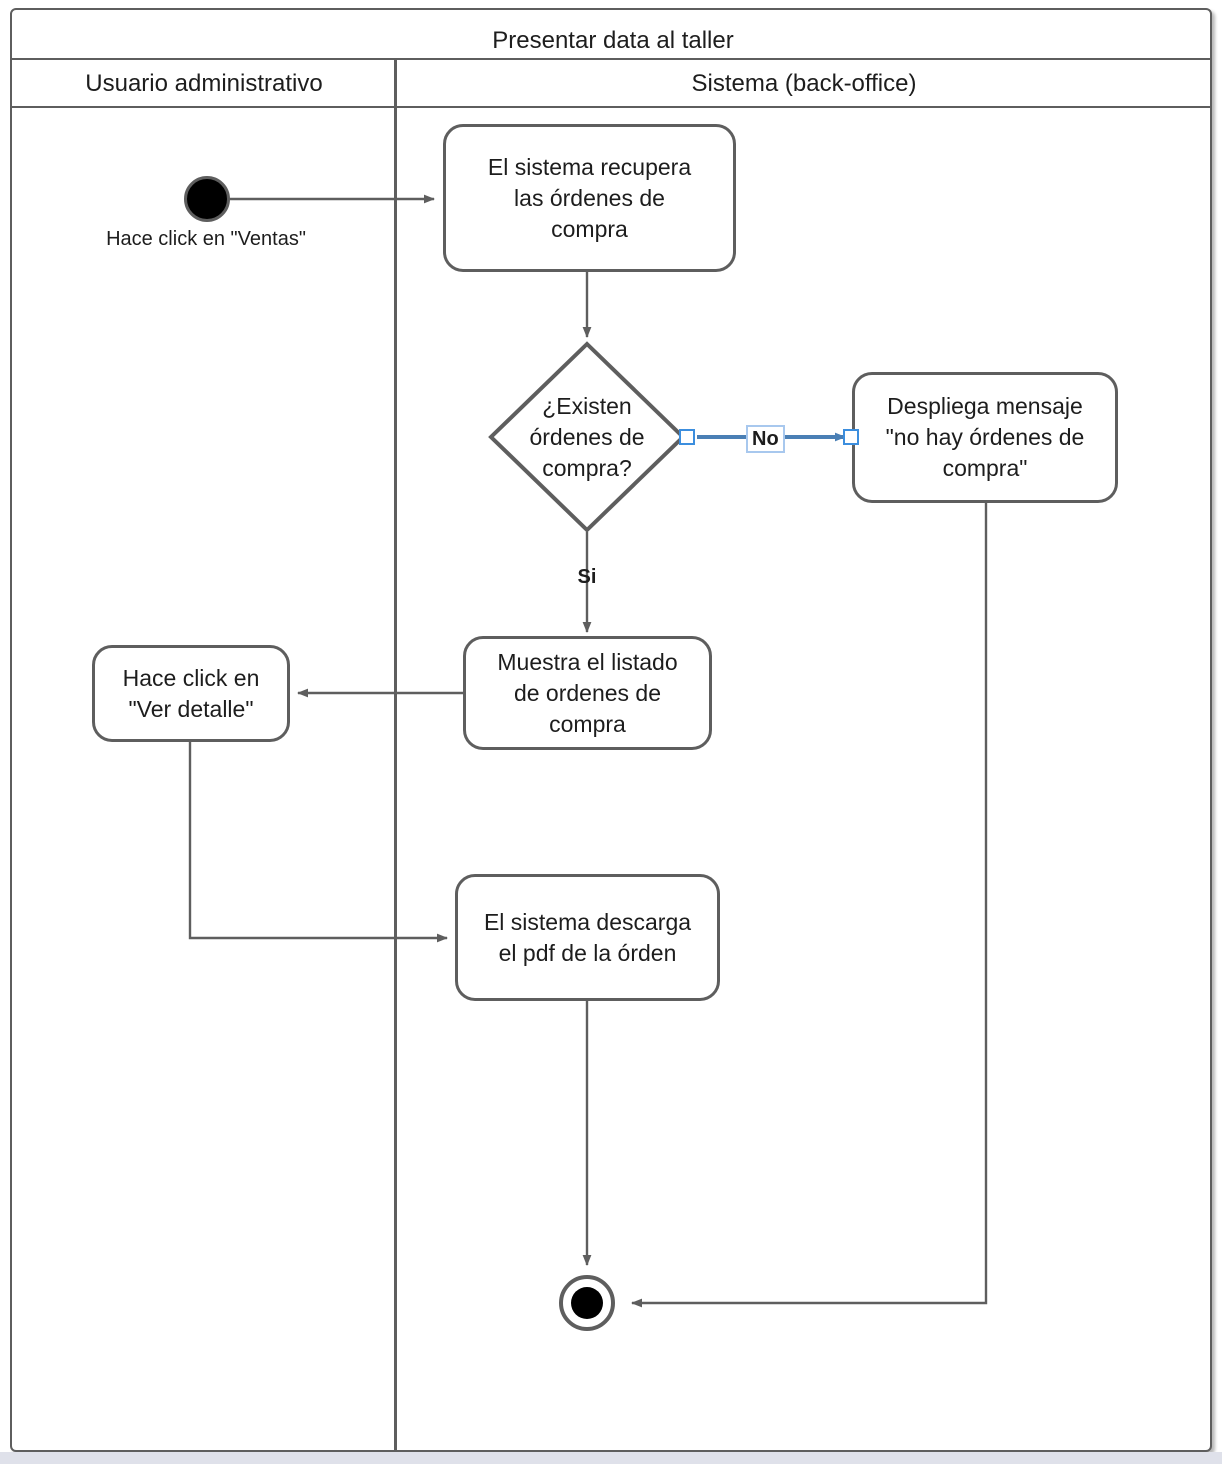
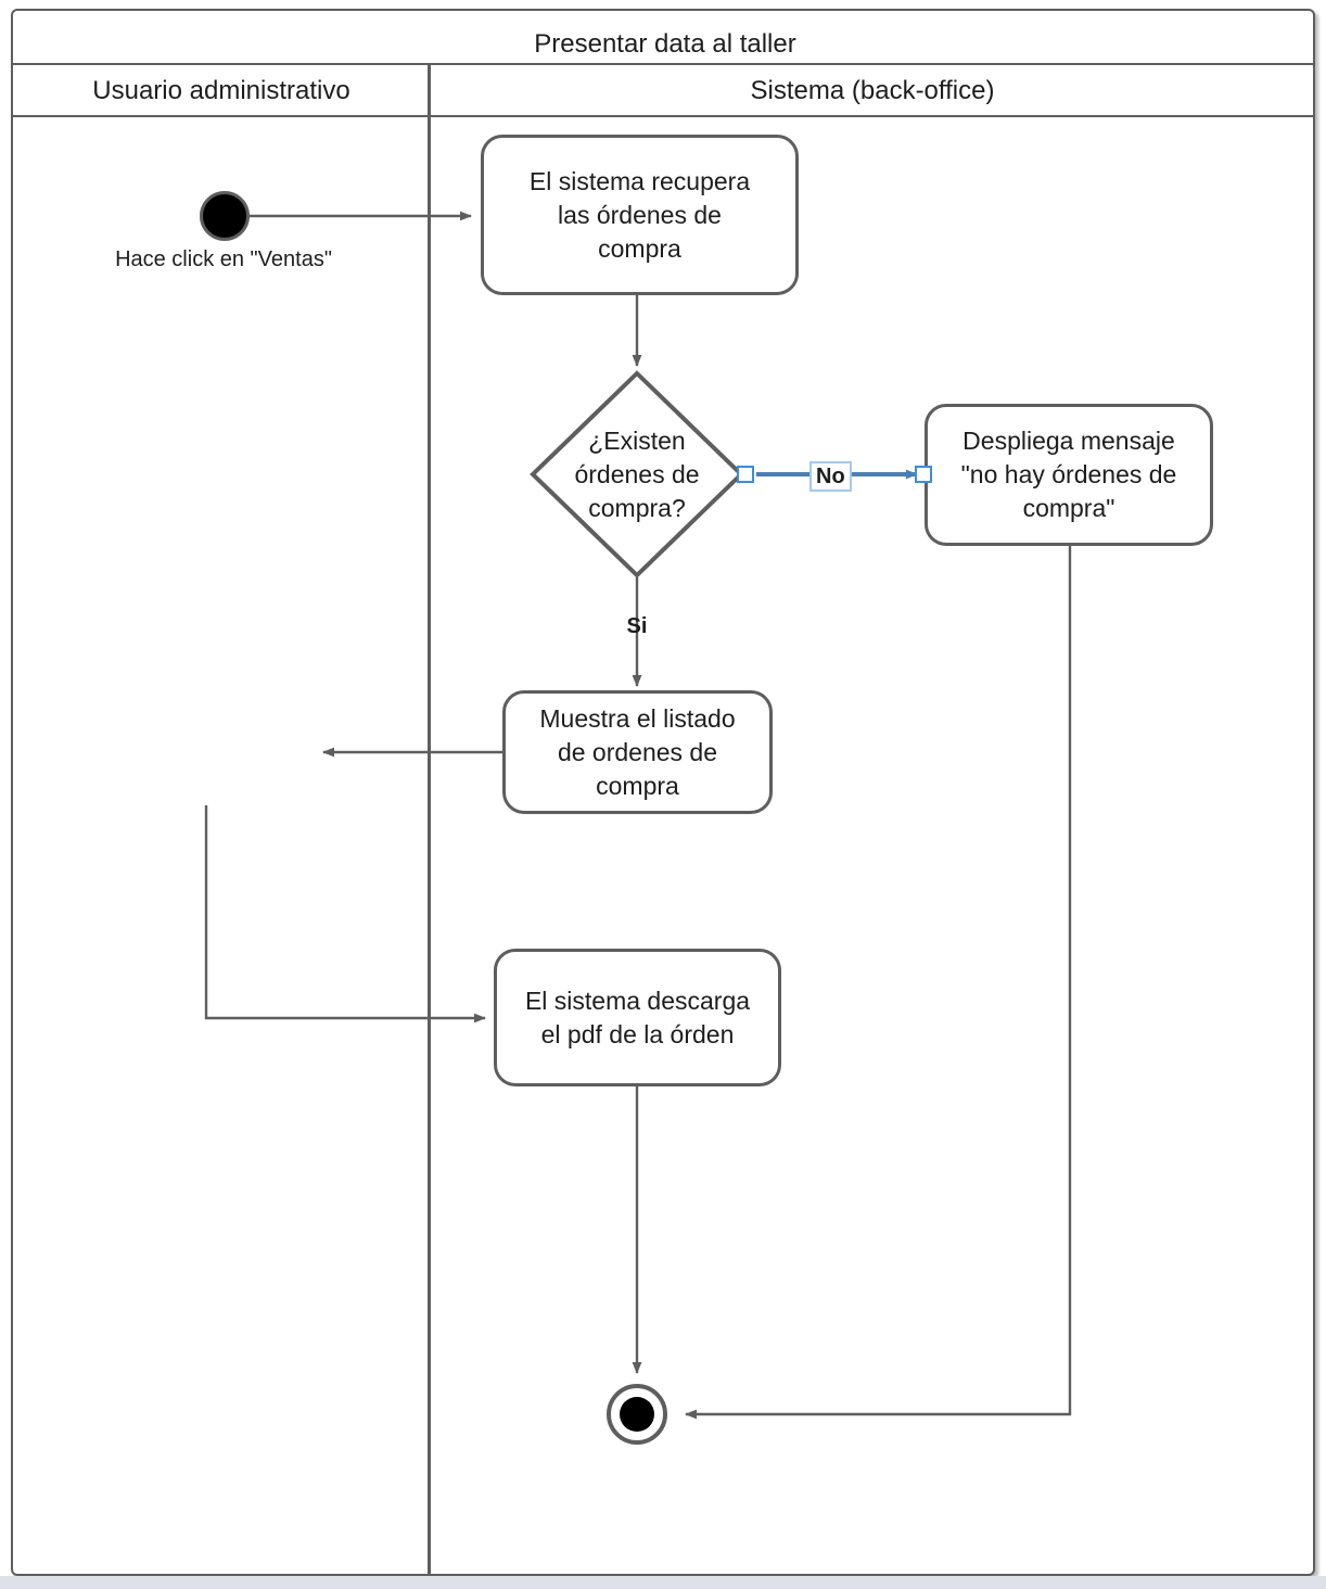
  Presentar data al taller
  Usuario administrativo
  Sistema (back-office)
  Hace click en "Ventas"
  El sistema recupera
  las órdenes de
  compra
  ¿Existen
  órdenes de
  compra?
  Despliega mensaje
  "no hay órdenes de
  compra"
  Muestra el listado
  de ordenes de
  compra
- Hace click en
- "Ver detalle"
  El sistema descarga
  el pdf de la órden
  No
  Si
